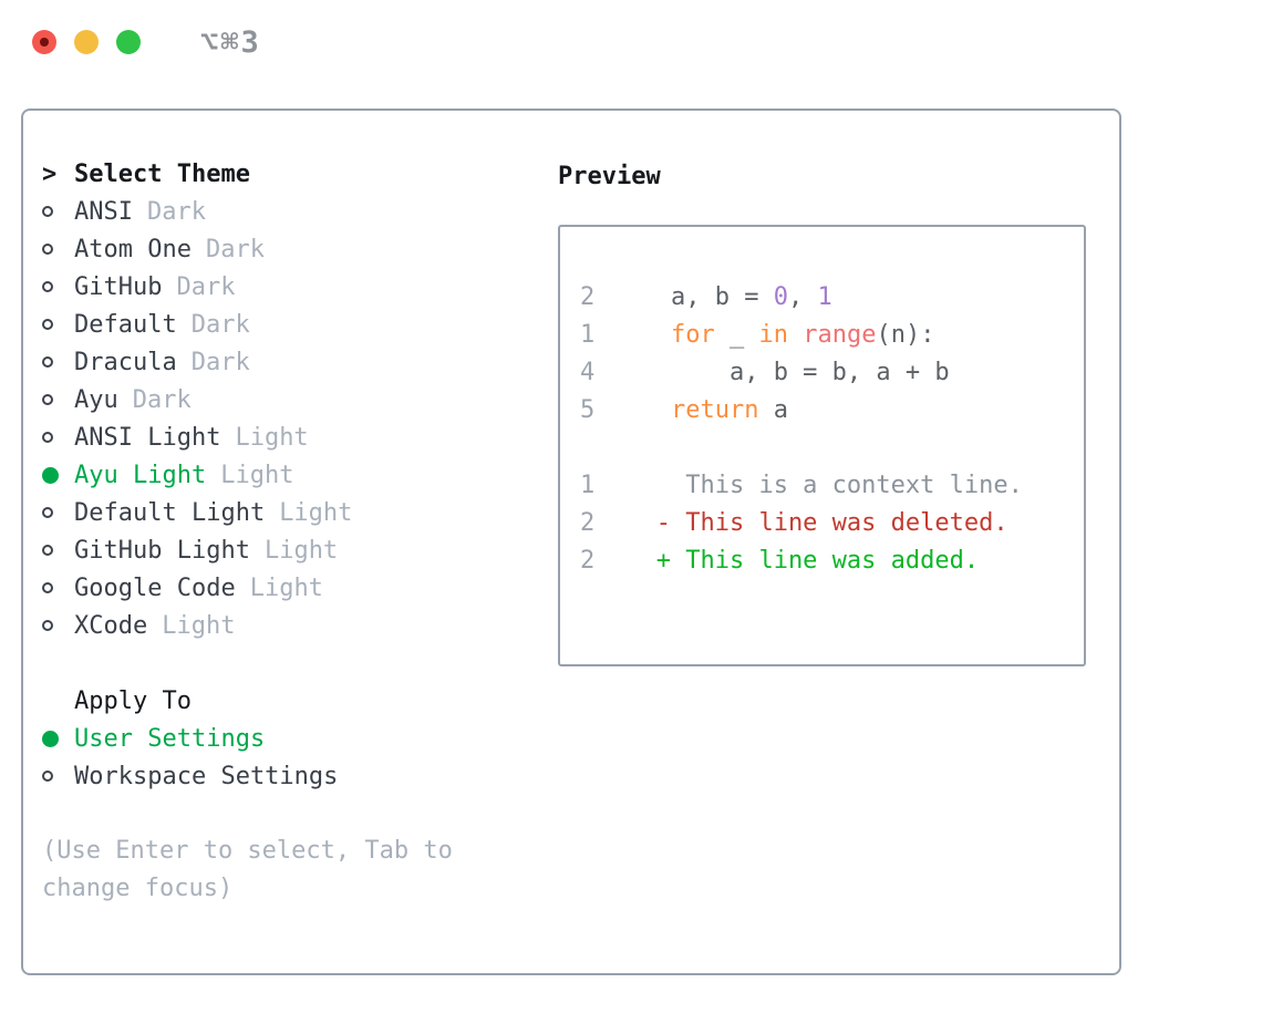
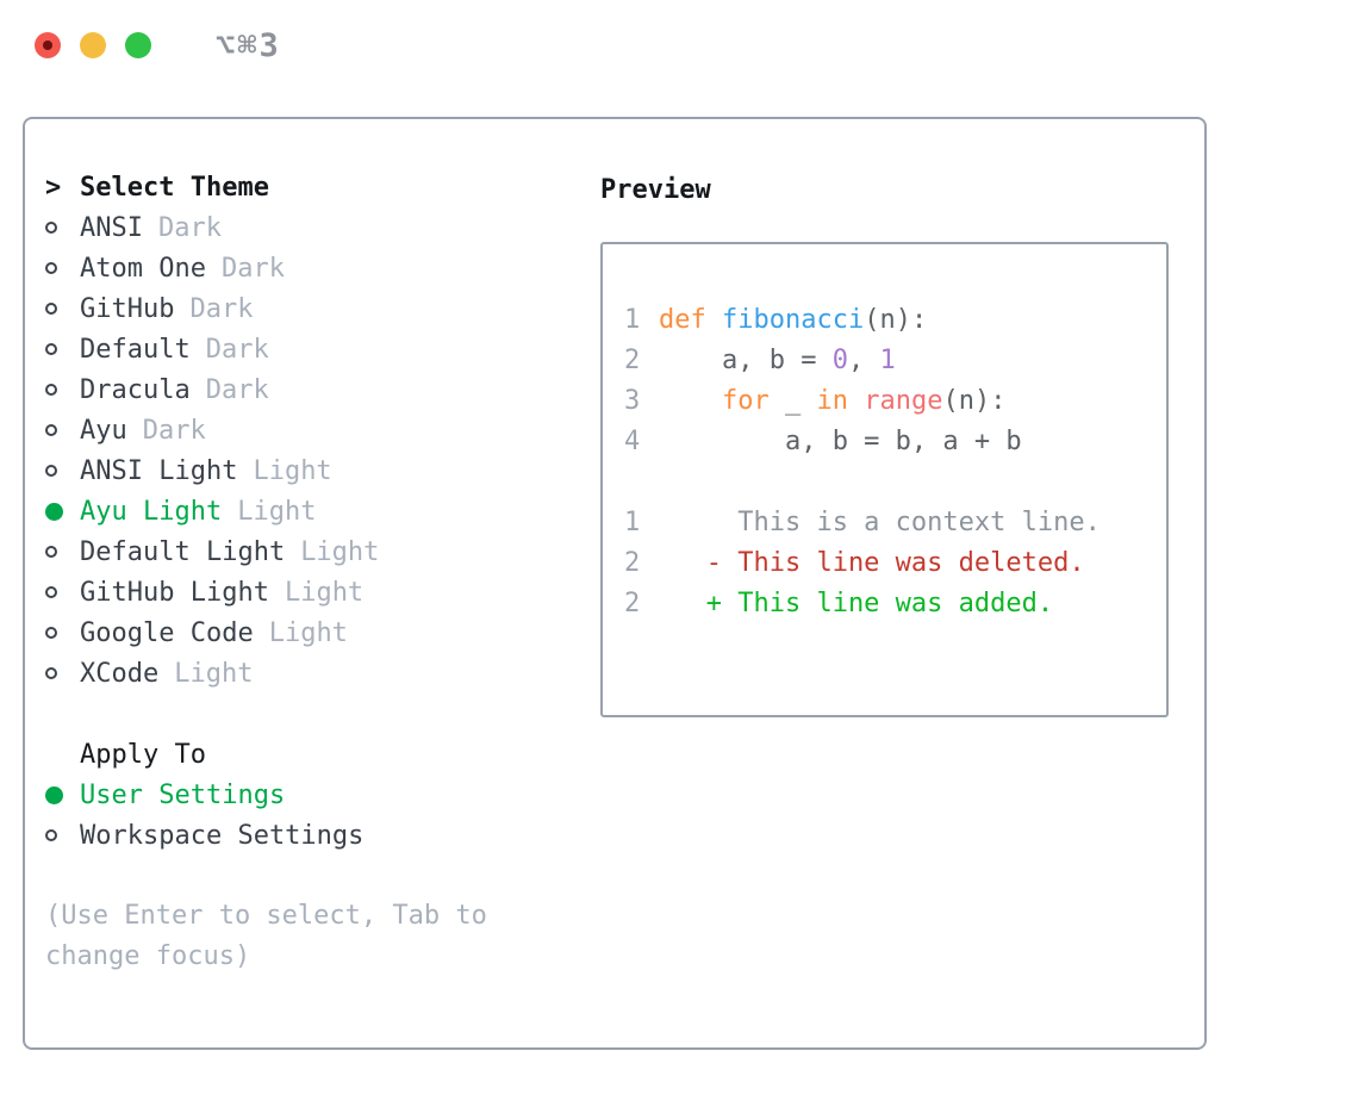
  ⌥⌘3
  >
  Select Theme
  ANSI
  Dark
  Atom One
  Dark
  GitHub
  Dark
  Default
  Dark
  Dracula
  Dark
  Ayu
  Dark
  ANSI Light
  Light
  Ayu Light
  Light
  Default Light
  Light
  GitHub Light
  Light
  Google Code
  Light
  XCode
  Light
  Apply To
  User Settings
  Workspace Settings
  (Use Enter to select, Tab to
  change focus)
  Preview
+ 1 def fibonacci(n):
  2 a, b = 0, 1
- 1 for _ in range(n):
+ 3 for _ in range(n):
  4 a, b = b, a + b
- 5 return a
  1 This is a context line.
  2 - This line was deleted.
  2 + This line was added.
